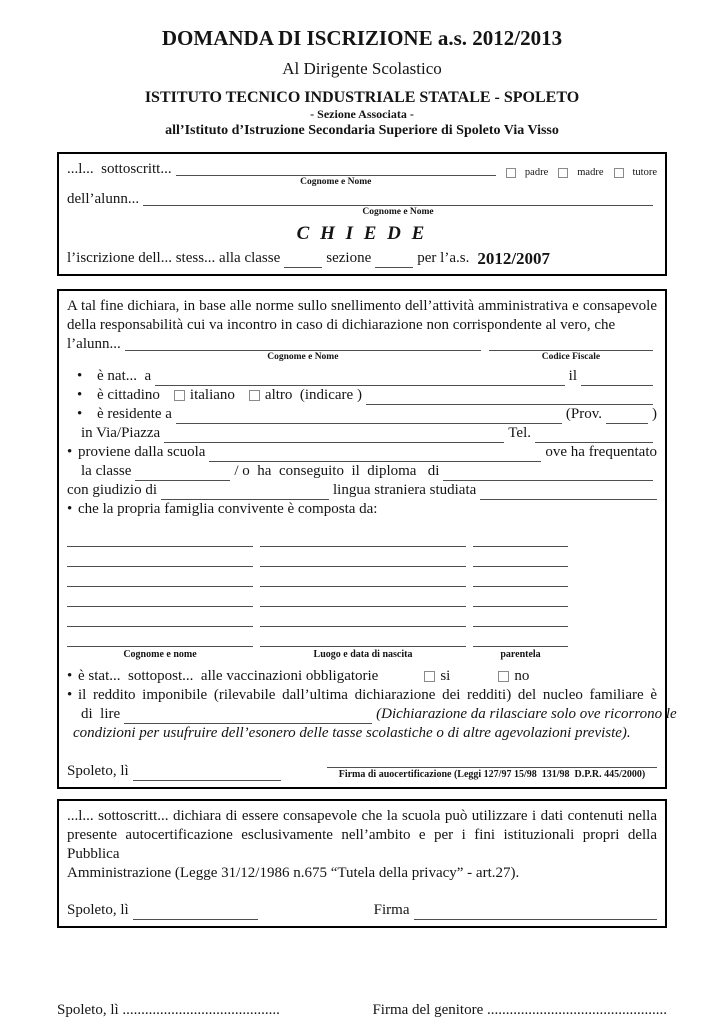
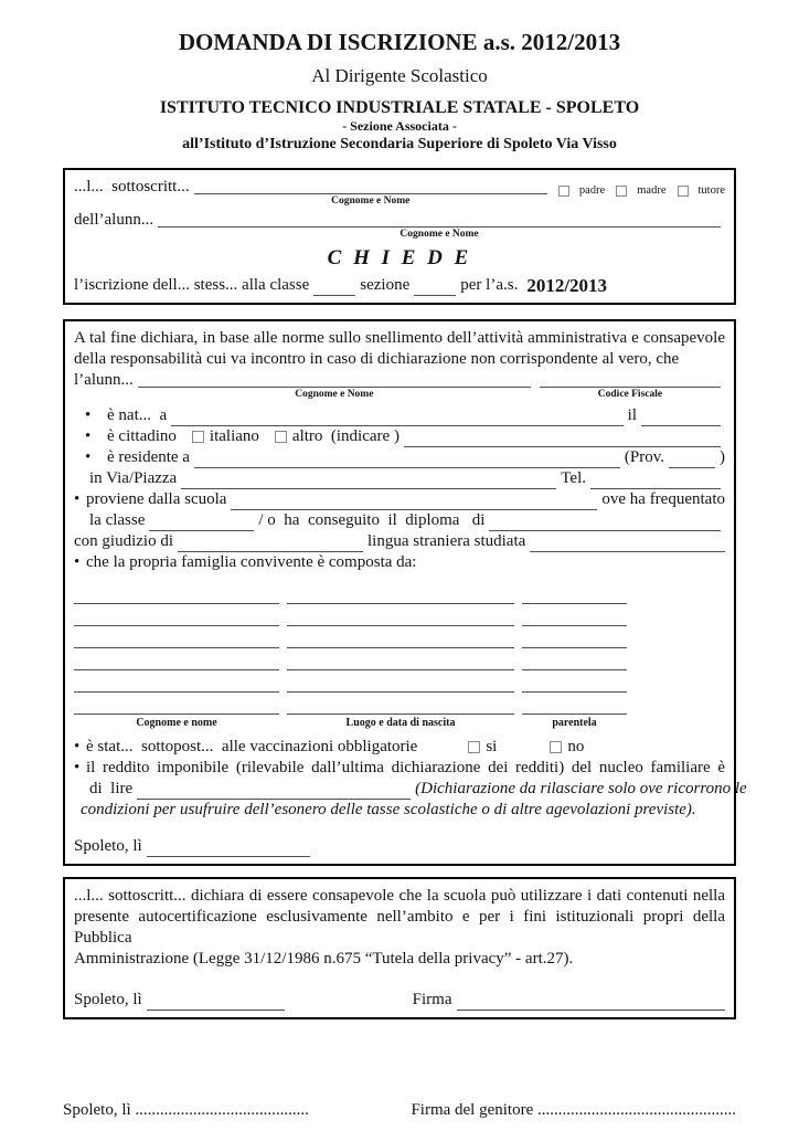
  DOMANDA DI ISCRIZIONE a.s. 2012/2013
  Al Dirigente Scolastico
  ISTITUTO TECNICO INDUSTRIALE STATALE - SPOLETO
  - Sezione Associata -
  all’Istituto d’Istruzione Secondaria Superiore di Spoleto Via Visso
  ...l... sottoscritt...
  Cognome e Nome
  padre
  madre
  tutore
  dell’alunn...
  Cognome e Nome
  C H I E D E
  l’iscrizione dell... stess... alla classe
  sezione
  per l’a.s.
- 2012/2007
+ 2012/2013
  A tal fine dichiara, in base alle norme sullo snellimento dell’attività amministrativa e consapevole
  della responsabilità cui va incontro in caso di dichiarazione non corrispondente al vero, che
  l’alunn...
  Cognome e Nome
  Codice Fiscale
  •
  è nat... a
  il
  •
  è cittadino
  italiano
  altro (indicare )
  •
  è residente a
  (Prov.
  )
  in Via/Piazza
  Tel.
  •
  proviene dalla scuola
  ove ha frequentato
  la classe
  / o ha conseguito il diploma di
  con giudizio di
  lingua straniera studiata
  •
  che la propria famiglia convivente è composta da:
  Cognome e nome
  Luogo e data di nascita
  parentela
  •
  è stat... sottopost... alle vaccinazioni obbligatorie
  si
  no
  •
  il reddito imponibile (rilevabile dall’ultima dichiarazione dei redditi) del nucleo familiare è
  di lire
  (Dichiarazione da rilasciare solo ove ricorrono le
  condizioni per usufruire dell’esonero delle tasse scolastiche o di altre agevolazioni previste).
  Spoleto, lì
- Firma di auocertificazione (Leggi 127/97 15/98 131/98 D.P.R. 445/2000)
  ...l... sottoscritt... dichiara di essere consapevole che la scuola può utilizzare i dati contenuti nella
  presente autocertificazione esclusivamente nell’ambito e per i fini istituzionali propri della Pubblica
  Amministrazione (Legge 31/12/1986 n.675 “Tutela della privacy” - art.27).
  Spoleto, lì
  Firma
  Spoleto, lì ..........................................
  Firma del genitore ................................................
